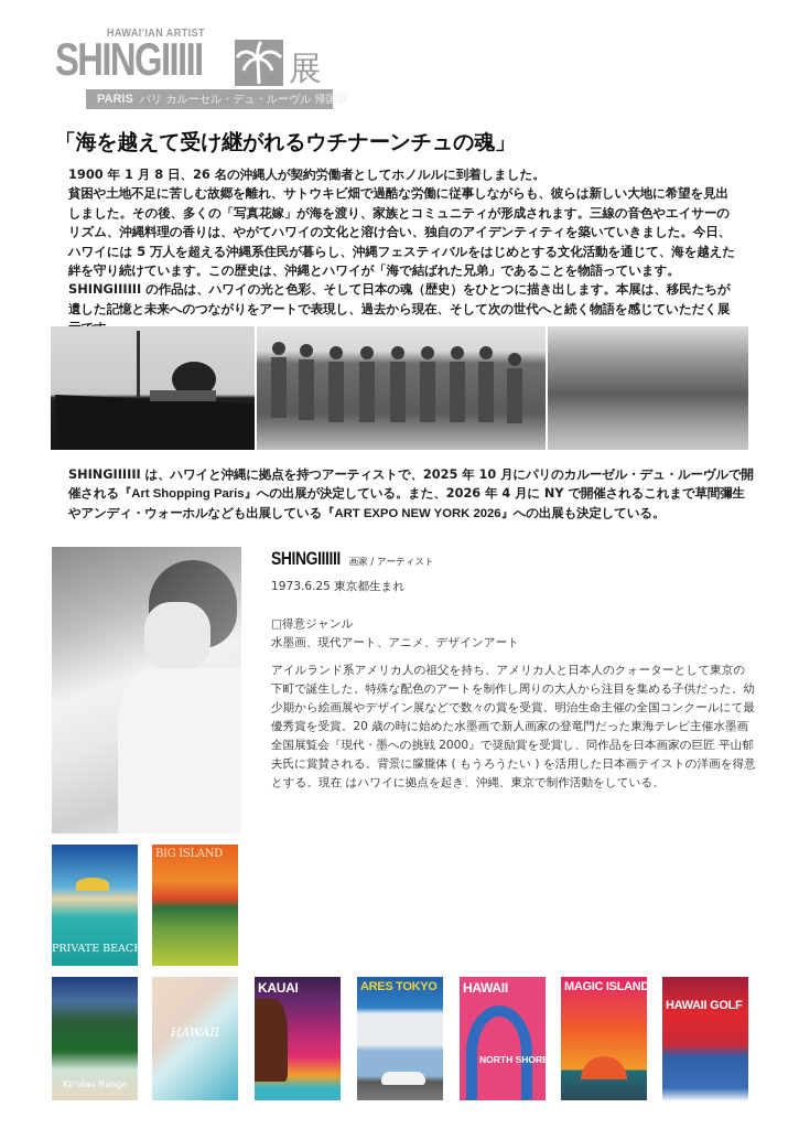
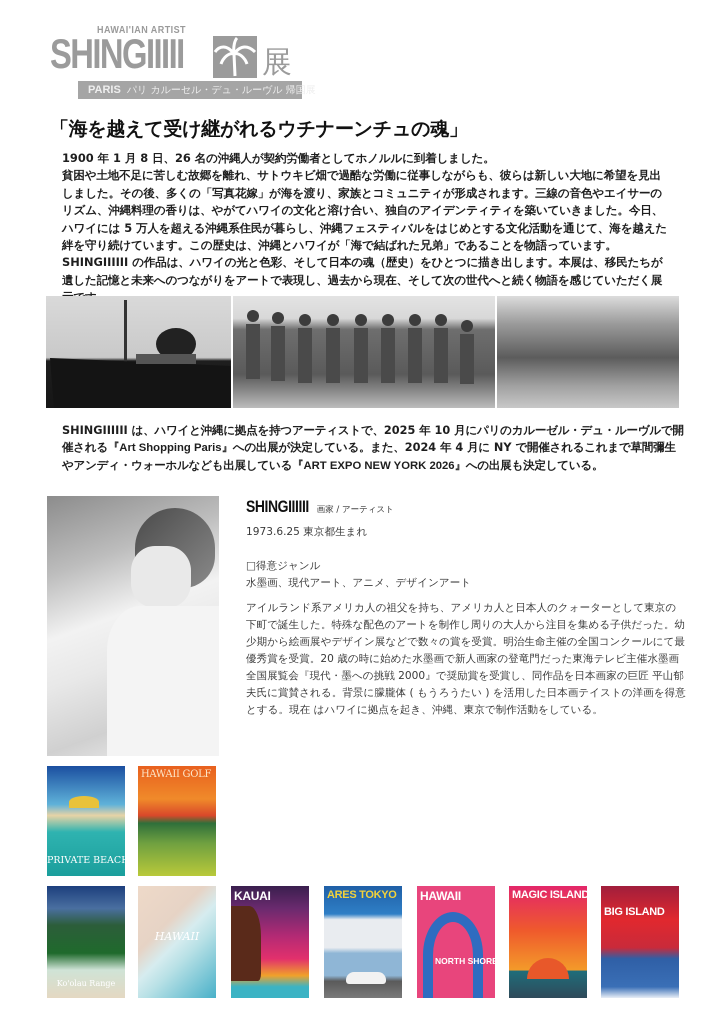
  HAWAI'IAN ARTIST
  SHINGIIIII
  展
  PARIS パリ カルーセル・デュ・ルーヴル 帰国展
  「海を越えて受け継がれるウチナーンチュの魂」
  1900 年 1 月 8 日、26 名の沖縄人が契約労働者としてホノルルに到着しました。
  貧困や土地不足に苦しむ故郷を離れ、サトウキビ畑で過酷な労働に従事しながらも、彼らは新しい大地に希望を見出しました。その後、多くの「写真花嫁」が海を渡り、家族とコミュニティが形成されます。三線の音色やエイサーのリズム、沖縄料理の香りは、やがてハワイの文化と溶け合い、独自のアイデンティティを築いていきました。今日、ハワイには 5 万人を超える沖縄系住民が暮らし、沖縄フェスティバルをはじめとする文化活動を通じて、海を越えた絆を守り続けています。この歴史は、沖縄とハワイが「海で結ばれた兄弟」であることを物語っています。SHINGIIIIII の作品は、ハワイの光と色彩、そして日本の魂（歴史）をひとつに描き出します。本展は、移民たちが遺した記憶と未来へのつながりをアートで表現し、過去から現在、そして次の世代へと続く物語を感じていただく展
- SHINGIIIIII は、ハワイと沖縄に拠点を持つアーティストで、2025 年 10 月にパリのカルーゼル・デュ・ルーヴルで開催される『Art Shopping Paris』への出展が決定している。また、2026 年 4 月に NY で開催されるこれまで草間彌生やアンディ・ウォーホルなども出展している『ART EXPO NEW YORK 2026』への出展も決定している。
+ SHINGIIIIII は、ハワイと沖縄に拠点を持つアーティストで、2025 年 10 月にパリのカルーゼル・デュ・ルーヴルで開催される『Art Shopping Paris』への出展が決定している。また、2024 年 4 月に NY で開催されるこれまで草間彌生やアンディ・ウォーホルなども出展している『ART EXPO NEW YORK 2026』への出展も決定している。
  SHINGIIIIII
  画家 / アーティスト
  1973.6.25 東京都生まれ
  □得意ジャンル
  水墨画、現代アート、アニメ、デザインアート
  アイルランド系アメリカ人の祖父を持ち、アメリカ人と日本人のクォーターとして東京の下町で誕生した。特殊な配色のアートを制作し周りの大人から注目を集める子供だった。幼少期から絵画展やデザイン展などで数々の賞を受賞。明治生命主催の全国コンクールにて最優秀賞を受賞。20 歳の時に始めた水墨画で新人画家の登竜門だった東海テレビ主催水墨画全国展覧会『現代・墨への挑戦 2000』で奨励賞を受賞し、同作品を日本画家の巨匠 平山郁夫氏に賞賛される。背景に朦朧体 ( もうろうたい ) を活用した日本画テイストの洋画を得意とする。現在 はハワイに拠点を起き、沖縄、東京で制作活動をしている。
  PRIVATE BEAC
- BIG ISLAND
+ HAWAII GOLF
  Ko'olau Range
  HAWAII
  KAUAI
  ARES TOKYO
  HAWAII
  NORTH SHORE
  MAGIC ISLAND
- HAWAII GOLF
+ BIG ISLAND
